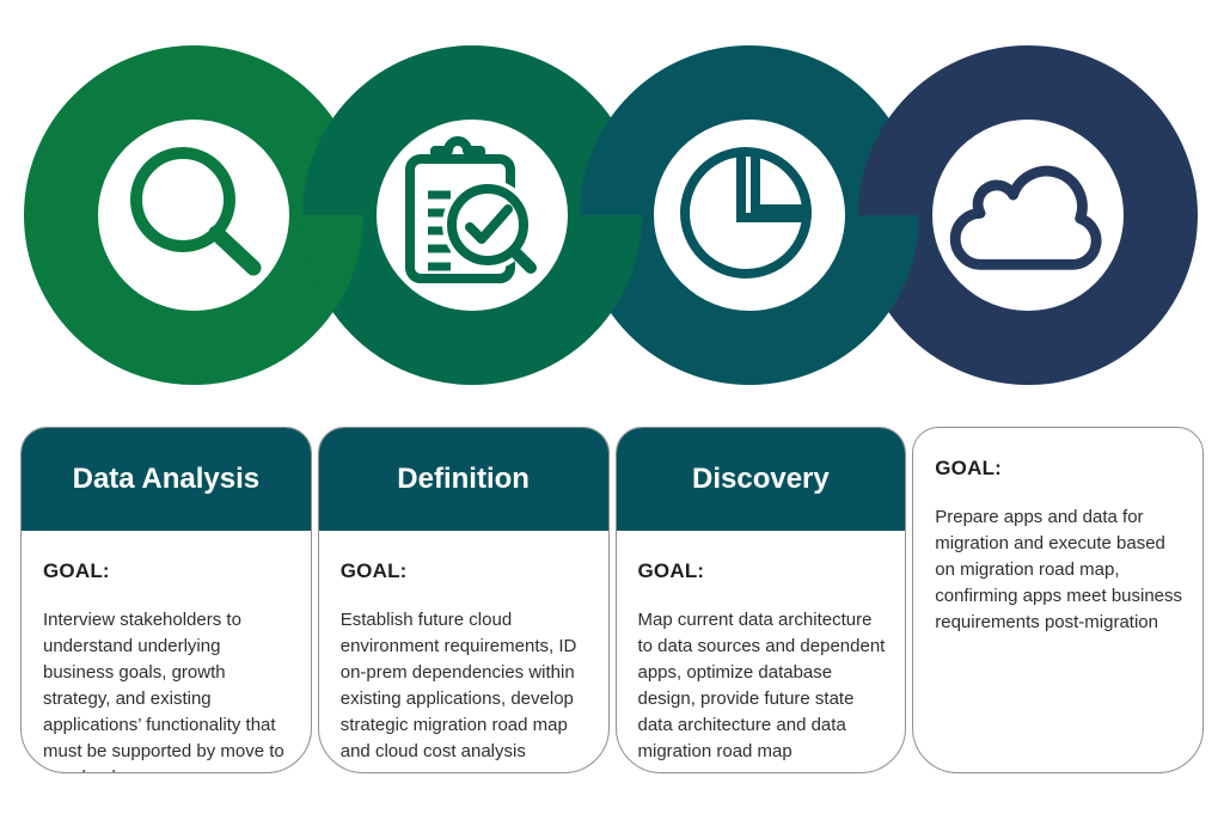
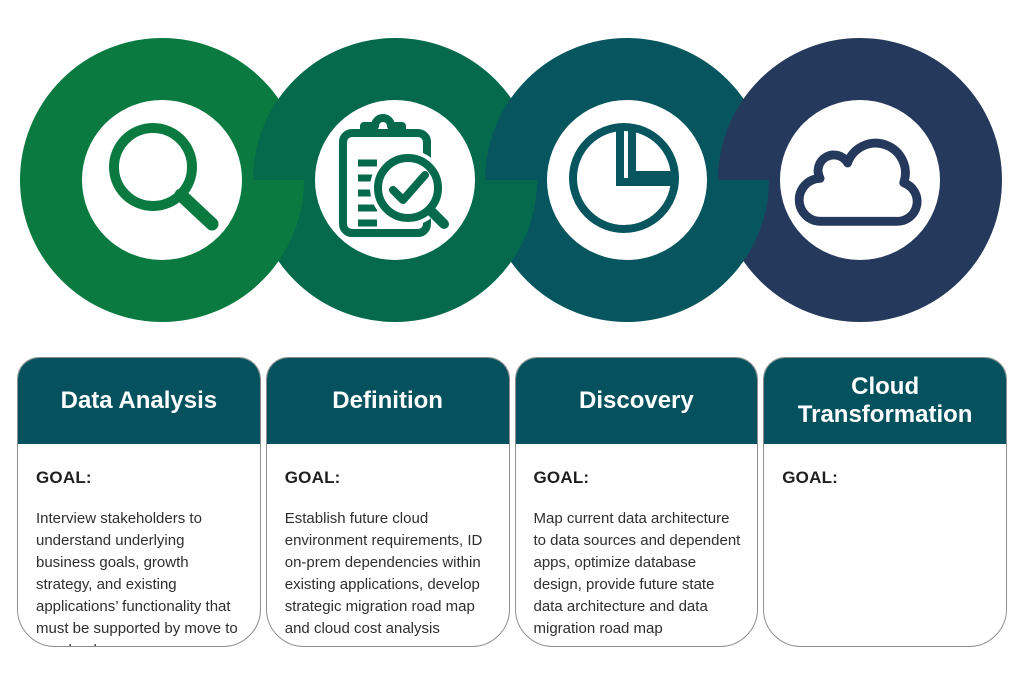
  Data Analysis
  GOAL:
  Interview stakeholders to understand underlying business goals, growth strategy, and existing applications’ functionality that must be supported by move to
  Definition
  GOAL:
  Establish future cloud environment requirements, ID on-prem dependencies within existing applications, develop strategic migration road map and cloud cost analysis
  Discovery
  GOAL:
  Map current data architecture to data sources and dependent apps, optimize database design, provide future state data architecture and data migration road map
+ Cloud Transformation
  GOAL:
- Prepare apps and data for migration and execute based on migration road map, confirming apps meet business requirements post-migration
